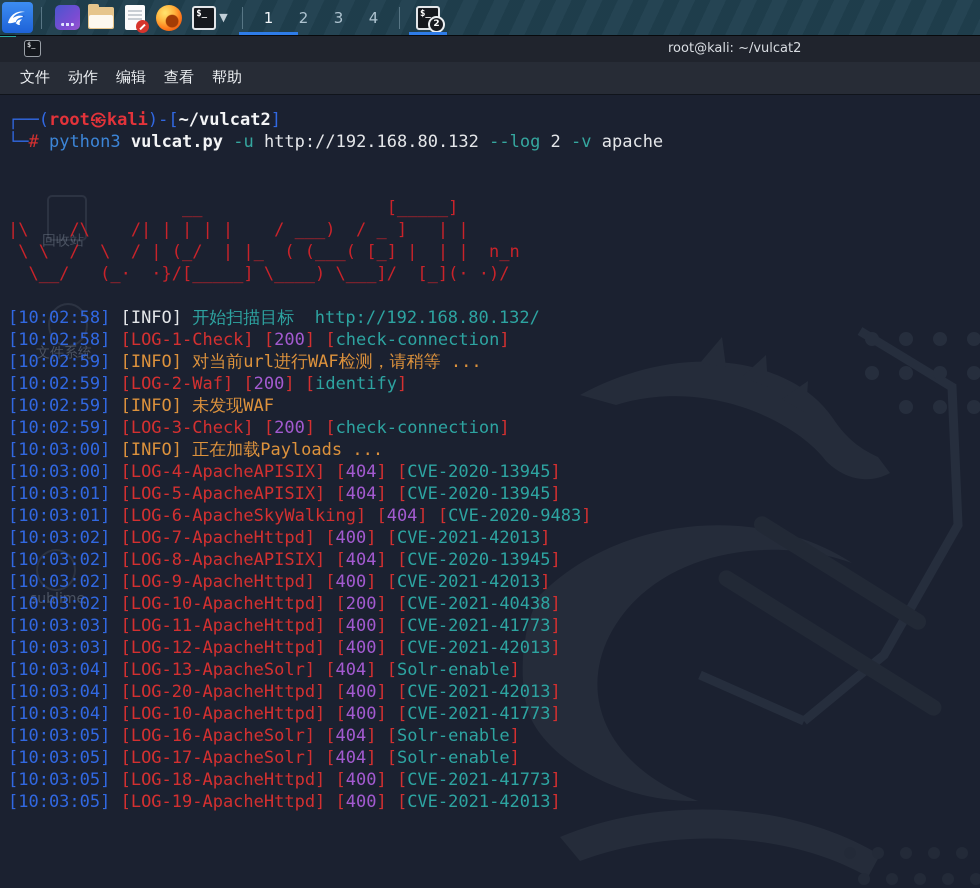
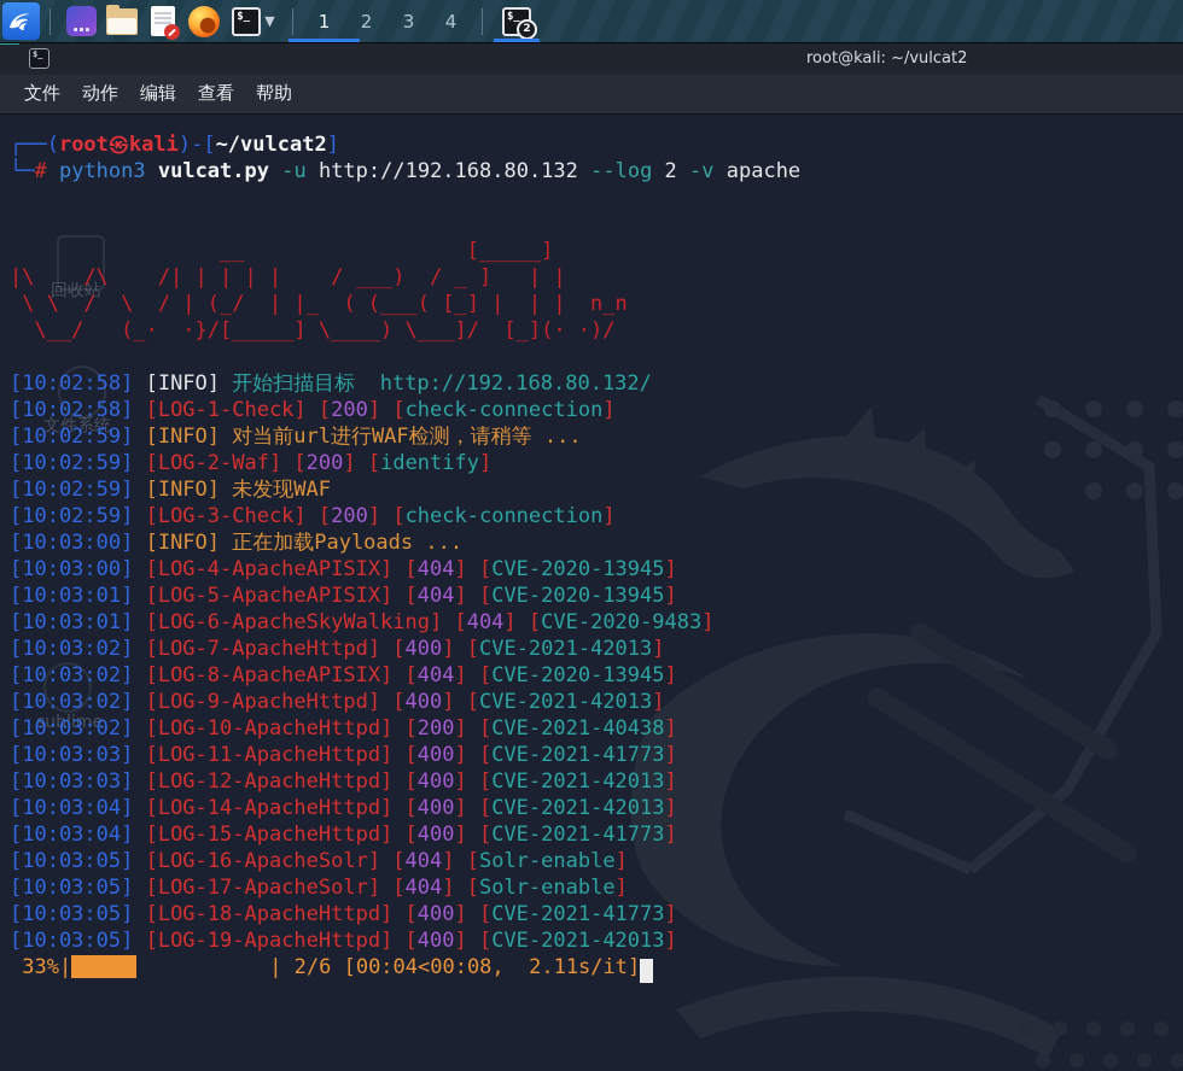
  ▼
  1
  2
  3
  4
  2
  root@kali: ~/vulcat2
  文件
  动作
  编辑
  查看
  帮助
  回收站
  文件系统
  sublime
  ┌──(root㉿kali)-[~/vulcat2]
  └─# python3 vulcat.py -u http://192.168.80.132 --log 2 -v apache
  __ [_____]
  |\ /\ /| | | | | / ___) / _ ] | |
  \ \ / \ / | (_/ | |_ ( (___( [_] | | | n_n
  \__/ (_· ·}/[_____] \____) \___]/ [_](· ·)/
  [10:02:58] [INFO] 开始扫描目标 http://192.168.80.132/
  [10:02:58] [LOG-1-Check] [200] [check-connection]
  [10:02:59] [INFO] 对当前url进行WAF检测，请稍等 ...
  [10:02:59] [LOG-2-Waf] [200] [identify]
  [10:02:59] [INFO] 未发现WAF
  [10:02:59] [LOG-3-Check] [200] [check-connection]
  [10:03:00] [INFO] 正在加载Payloads ...
  [10:03:00] [LOG-4-ApacheAPISIX] [404] [CVE-2020-13945]
  [10:03:01] [LOG-5-ApacheAPISIX] [404] [CVE-2020-13945]
  [10:03:01] [LOG-6-ApacheSkyWalking] [404] [CVE-2020-9483]
  [10:03:02] [LOG-7-ApacheHttpd] [400] [CVE-2021-42013]
  [10:03:02] [LOG-8-ApacheAPISIX] [404] [CVE-2020-13945]
  [10:03:02] [LOG-9-ApacheHttpd] [400] [CVE-2021-42013]
  [10:03:02] [LOG-10-ApacheHttpd] [200] [CVE-2021-40438]
  [10:03:03] [LOG-11-ApacheHttpd] [400] [CVE-2021-41773]
  [10:03:03] [LOG-12-ApacheHttpd] [400] [CVE-2021-42013]
- [10:03:04] [LOG-13-ApacheSolr] [404] [Solr-enable]
- [10:03:04] [LOG-20-ApacheHttpd] [400] [CVE-2021-42013]
+ [10:03:04] [LOG-14-ApacheHttpd] [400] [CVE-2021-42013]
- [10:03:04] [LOG-10-ApacheHttpd] [400] [CVE-2021-41773]
+ [10:03:04] [LOG-15-ApacheHttpd] [400] [CVE-2021-41773]
  [10:03:05] [LOG-16-ApacheSolr] [404] [Solr-enable]
  [10:03:05] [LOG-17-ApacheSolr] [404] [Solr-enable]
  [10:03:05] [LOG-18-ApacheHttpd] [400] [CVE-2021-41773]
  [10:03:05] [LOG-19-ApacheHttpd] [400] [CVE-2021-42013]
+ 33%| | 2/6 [00:04<00:08, 2.11s/it]
